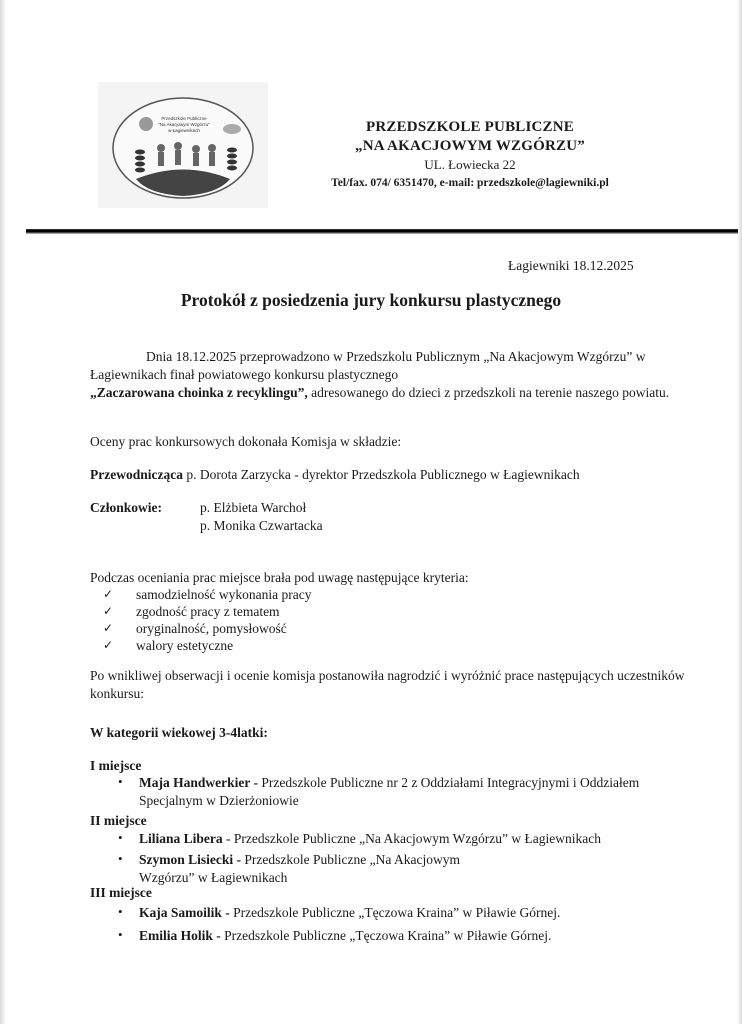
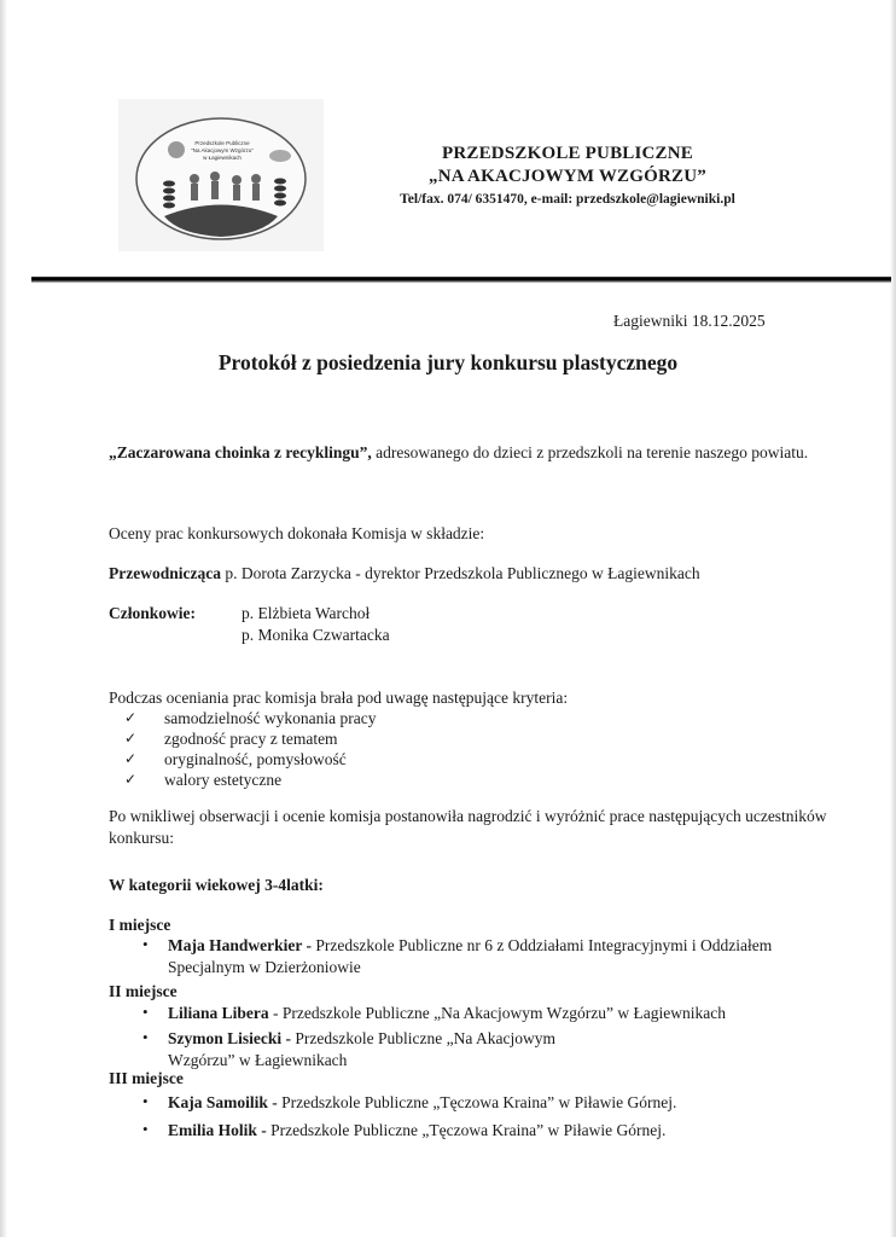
  PRZEDSZKOLE PUBLICZNE
  „NA AKACJOWYM WZGÓRZU”
- UL. Łowiecka 22
  Tel/fax. 074/ 6351470, e-mail: przedszkole@lagiewniki.pl
  Łagiewniki 18.12.2025
  Protokół z posiedzenia jury konkursu plastycznego
- Dnia 18.12.2025 przeprowadzono w Przedszkolu Publicznym „Na Akacjowym Wzgórzu” w Łagiewnikach finał powiatowego konkursu plastycznego
  „Zaczarowana choinka z recyklingu”, adresowanego do dzieci z przedszkoli na terenie naszego powiatu.
  Oceny prac konkursowych dokonała Komisja w składzie:
  Przewodnicząca p. Dorota Zarzycka - dyrektor Przedszkola Publicznego w Łagiewnikach
  Członkowie: p. Elżbieta Warchoł
  p. Monika Czwartacka
- Podczas oceniania prac miejsce brała pod uwagę następujące kryteria:
+ Podczas oceniania prac komisja brała pod uwagę następujące kryteria:
  ✓
  samodzielność wykonania pracy
  ✓
  zgodność pracy z tematem
  ✓
  oryginalność, pomysłowość
  ✓
  walory estetyczne
  Po wnikliwej obserwacji i ocenie komisja postanowiła nagrodzić i wyróżnić prace następujących uczestników konkursu:
  W kategorii wiekowej 3-4latki:
  I miejsce
  •
- Maja Handwerkier - Przedszkole Publiczne nr 2 z Oddziałami Integracyjnymi i Oddziałem Specjalnym w Dzierżoniowie
+ Maja Handwerkier - Przedszkole Publiczne nr 6 z Oddziałami Integracyjnymi i Oddziałem Specjalnym w Dzierżoniowie
  II miejsce
  •
  Liliana Libera - Przedszkole Publiczne „Na Akacjowym Wzgórzu” w Łagiewnikach
  •
  Szymon Lisiecki - Przedszkole Publiczne „Na Akacjowym Wzgórzu” w Łagiewnikach
  III miejsce
  •
  Kaja Samoilik - Przedszkole Publiczne „Tęczowa Kraina” w Piławie Górnej.
  •
  Emilia Holik - Przedszkole Publiczne „Tęczowa Kraina” w Piławie Górnej.
